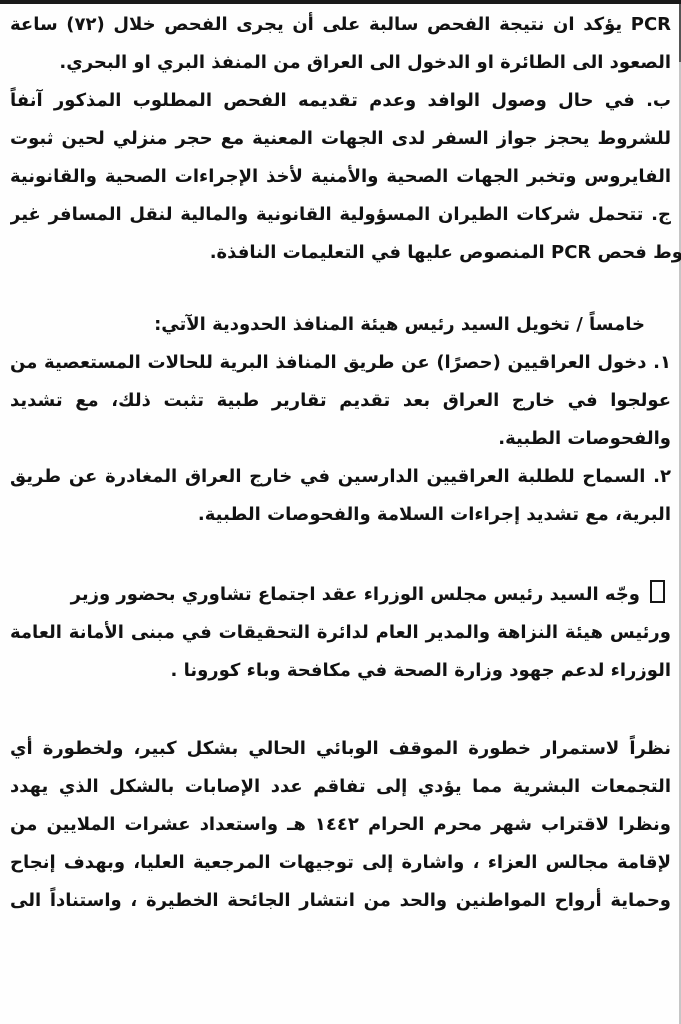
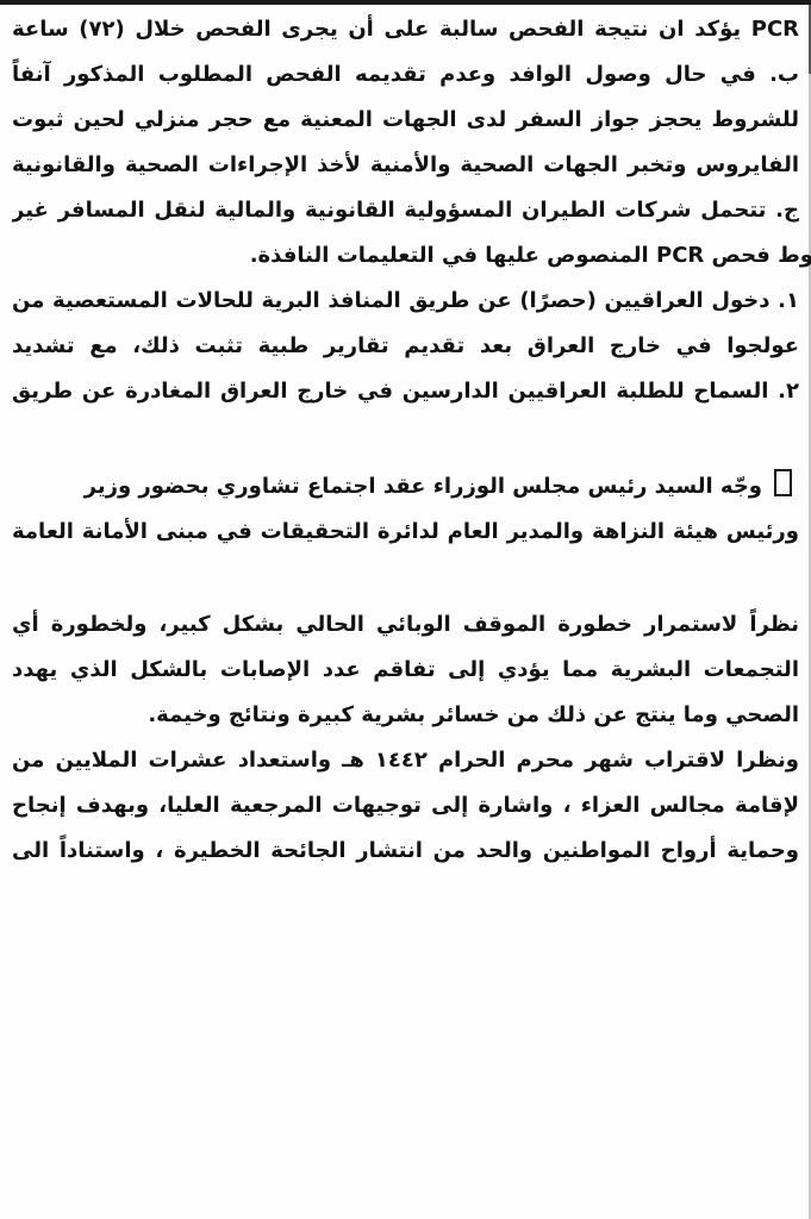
  PCR يؤكد ان نتيجة الفحص سالبة على أن يجرى الفحص خلال (٧٢) ساعة
- الصعود الى الطائرة او الدخول الى العراق من المنفذ البري او البحري.
  ب. في حال وصول الوافد وعدم تقديمه الفحص المطلوب المذكور آنفاً
  للشروط يحجز جواز السفر لدى الجهات المعنية مع حجر منزلي لحين ثبوت
  الفايروس وتخبر الجهات الصحية والأمنية لأخذ الإجراءات الصحية والقانونية
  ج. تتحمل شركات الطيران المسؤولية القانونية والمالية لنقل المسافر غير
  وط فحص PCR المنصوص عليها في التعليمات النافذة.
- خامساً / تخويل السيد رئيس هيئة المنافذ الحدودية الآتي:
  ١. دخول العراقيين (حصرًا) عن طريق المنافذ البرية للحالات المستعصية من
  عولجوا في خارج العراق بعد تقديم تقارير طبية تثبت ذلك، مع تشديد
- والفحوصات الطبية.
  ٢. السماح للطلبة العراقيين الدارسين في خارج العراق المغادرة عن طريق
- البرية، مع تشديد إجراءات السلامة والفحوصات الطبية.
  وجّه السيد رئيس مجلس الوزراء عقد اجتماع تشاوري بحضور وزير
  ورئيس هيئة النزاهة والمدير العام لدائرة التحقيقات في مبنى الأمانة العامة
- الوزراء لدعم جهود وزارة الصحة في مكافحة وباء كورونا .
  نظراً لاستمرار خطورة الموقف الوبائي الحالي بشكل كبير، ولخطورة أي
  التجمعات البشرية مما يؤدي إلى تفاقم عدد الإصابات بالشكل الذي يهدد
+ الصحي وما ينتج عن ذلك من خسائر بشرية كبيرة ونتائج وخيمة.
  ونظرا لاقتراب شهر محرم الحرام ١٤٤٢ هـ واستعداد عشرات الملايين من
  لإقامة مجالس العزاء ، واشارة إلى توجيهات المرجعية العليا، وبهدف إنجاح
  وحماية أرواح المواطنين والحد من انتشار الجائحة الخطيرة ، واستناداً الى
